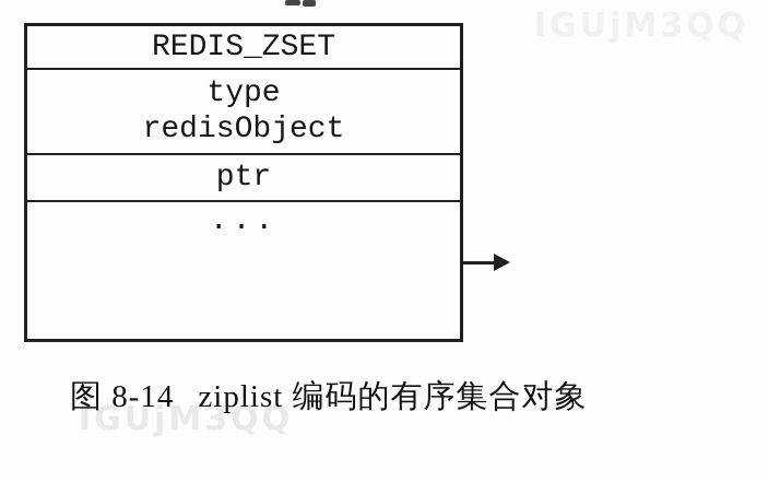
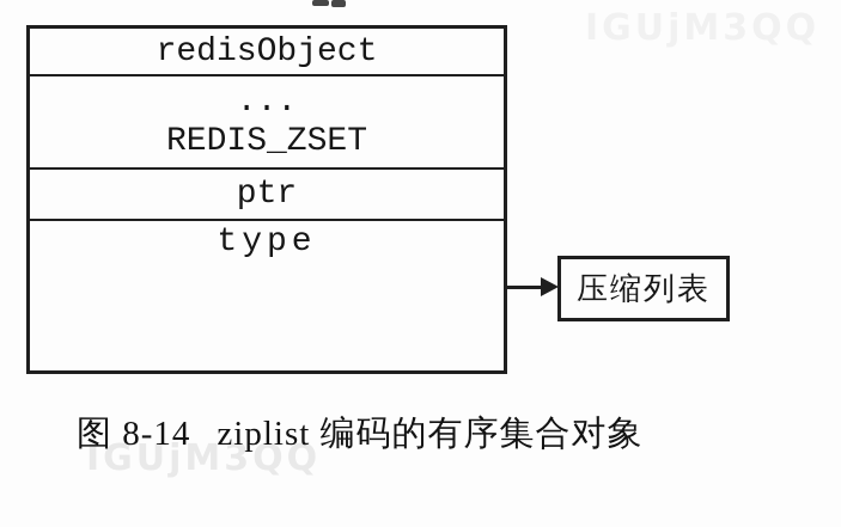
  IGUjM3QQ
- REDIS_ZSET
+ redisObject
- type
+ ...
- redisObject
+ REDIS_ZSET
  ptr
- ...
+ type
+ 压缩列表
  图 8-14 ziplist 编码的有序集合对象
